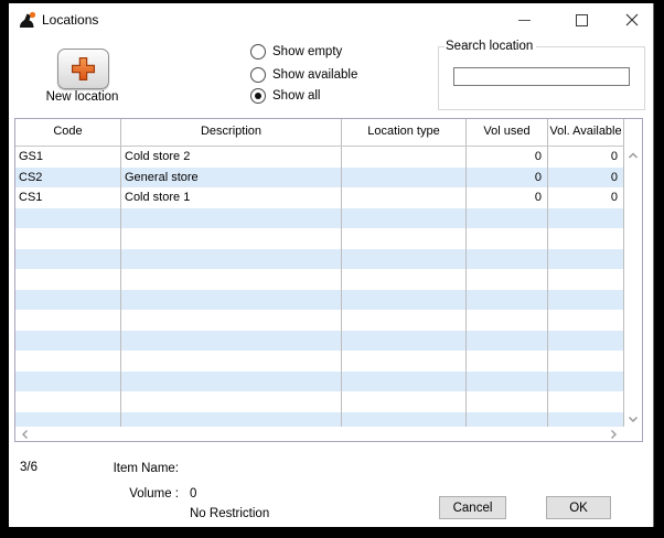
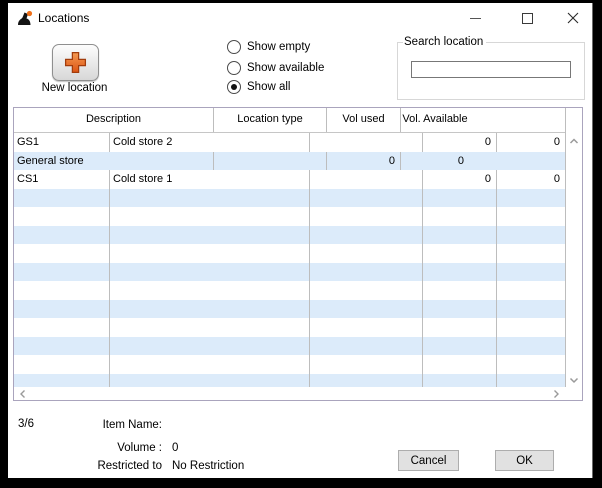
  Locations
  New location
  Show empty
  Show available
  Show all
  Search location
- Code
  Description
  Location type
  Vol used
  Vol. Available
  GS1
  Cold store 2
  0
  0
- CS2
  General store
  0
  0
  CS1
  Cold store 1
  0
  0
  3/6
  Item Name:
  Volume :
  0
+ Restricted to
  No Restriction
  Cancel
  OK
